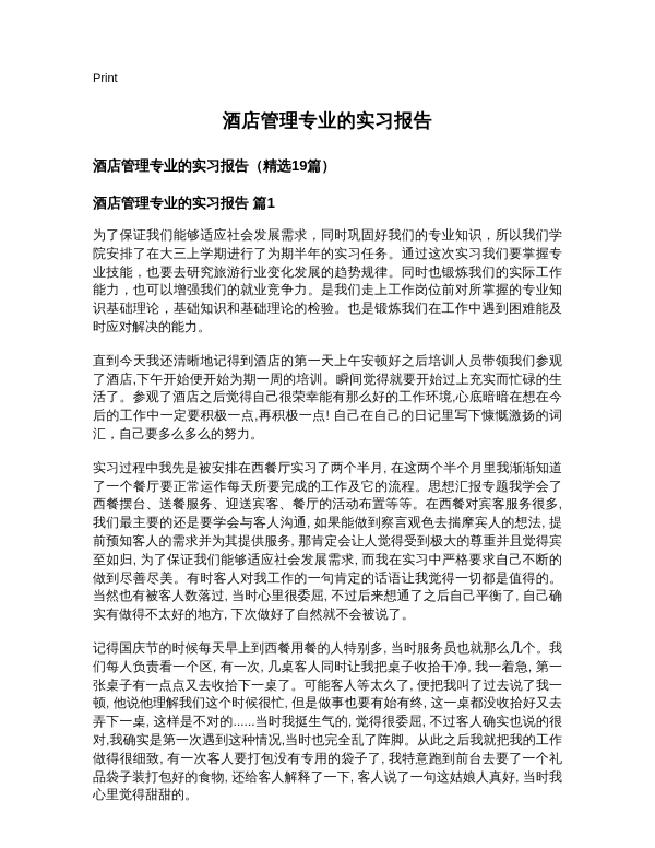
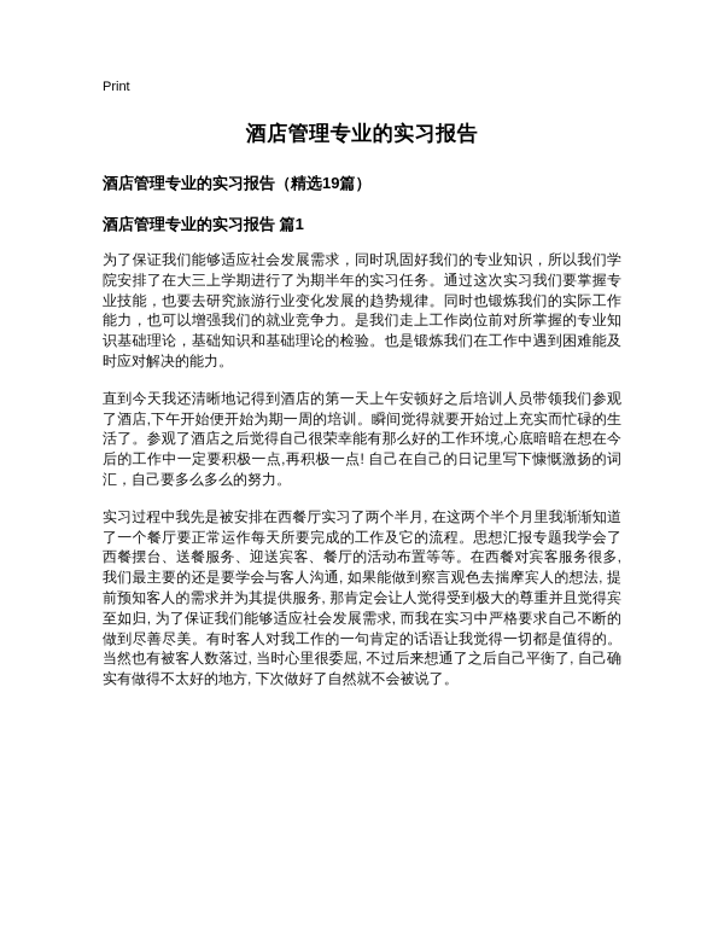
  Print
  酒店管理专业的实习报告
  酒店管理专业的实习报告（精选19篇）
  酒店管理专业的实习报告 篇1
  为了保证我们能够适应社会发展需求，同时巩固好我们的专业知识，所以我们学院安排了在大三上学期进行了为期半年的实习任务。通过这次实习我们要掌握专业技能，也要去研究旅游行业变化发展的趋势规律。同时也锻炼我们的实际工作能力，也可以增强我们的就业竞争力。是我们走上工作岗位前对所掌握的专业知识基础理论，基础知识和基础理论的检验。也是锻炼我们在工作中遇到困难能及时应对解决的能力。
  直到今天我还清晰地记得到酒店的第一天上午安顿好之后培训人员带领我们参观了酒店,下午开始便开始为期一周的培训。瞬间觉得就要开始过上充实而忙碌的生活了。参观了酒店之后觉得自己很荣幸能有那么好的工作环境,心底暗暗在想在今后的工作中一定要积极一点,再积极一点! 自己在自己的日记里写下慷慨激扬的词汇，自己要多么多么的努力。
  实习过程中我先是被安排在西餐厅实习了两个半月, 在这两个半个月里我渐渐知道了一个餐厅要正常运作每天所要完成的工作及它的流程。思想汇报专题我学会了西餐摆台、送餐服务、迎送宾客、餐厅的活动布置等等。在西餐对宾客服务很多, 我们最主要的还是要学会与客人沟通, 如果能做到察言观色去揣摩宾人的想法, 提前预知客人的需求并为其提供服务, 那肯定会让人觉得受到极大的尊重并且觉得宾至如归, 为了保证我们能够适应社会发展需求, 而我在实习中严格要求自己不断的做到尽善尽美。有时客人对我工作的一句肯定的话语让我觉得一切都是值得的。当然也有被客人数落过, 当时心里很委屈, 不过后来想通了之后自己平衡了, 自己确实有做得不太好的地方, 下次做好了自然就不会被说了。
- 记得国庆节的时候每天早上到西餐用餐的人特别多, 当时服务员也就那么几个。我们每人负责看一个区, 有一次, 几桌客人同时让我把桌子收拾干净, 我一着急, 第一张桌子有一点点又去收拾下一桌了。可能客人等太久了, 便把我叫了过去说了我一顿, 他说他理解我们这个时候很忙, 但是做事也要有始有终, 这一桌都没收拾好又去弄下一桌, 这样是不对的......当时我挺生气的, 觉得很委屈, 不过客人确实也说的很对,我确实是第一次遇到这种情况,当时也完全乱了阵脚。从此之后我就把我的工作做得很细致, 有一次客人要打包没有专用的袋子了, 我特意跑到前台去要了一个礼品袋子装打包好的食物, 还给客人解释了一下, 客人说了一句这姑娘人真好, 当时我心里觉得甜甜的。
